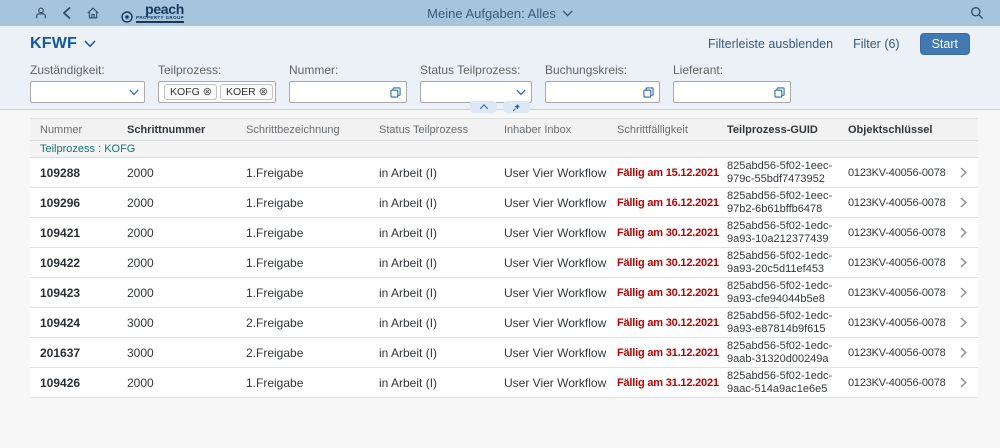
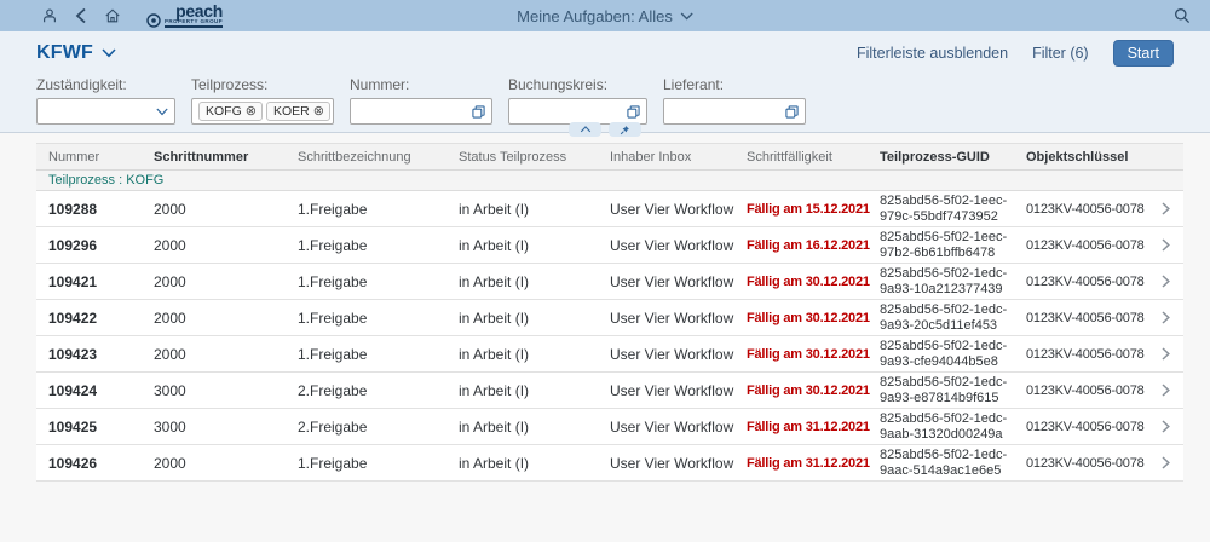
  peach
  Meine Aufgaben: Alles
  KFWF
  Filterleiste ausblenden
  Filter (6)
  Start
  Zuständigkeit:
  Teilprozess:
  KOFG
  ⊗
  KOER
  ⊗
  Nummer:
- Status Teilprozess:
  Buchungskreis:
  Lieferant:
  Nummer
  Schrittnummer
  Schrittbezeichnung
  Status Teilprozess
  Inhaber Inbox
  Schrittfälligkeit
  Teilprozess-GUID
  Objektschlüssel
  Teilprozess : KOFG
  109288
  2000
  1.Freigabe
  in Arbeit (I)
  User Vier Workflow
  Fällig am 15.12.2021
  825abd56-5f02-1eec-979c-55bdf7473952
  0123KV-40056-0078
  109296
  2000
  1.Freigabe
  in Arbeit (I)
  User Vier Workflow
  Fällig am 16.12.2021
  825abd56-5f02-1eec-97b2-6b61bffb6478
  0123KV-40056-0078
  109421
  2000
  1.Freigabe
  in Arbeit (I)
  User Vier Workflow
  Fällig am 30.12.2021
  825abd56-5f02-1edc-9a93-10a212377439
  0123KV-40056-0078
  109422
  2000
  1.Freigabe
  in Arbeit (I)
  User Vier Workflow
  Fällig am 30.12.2021
  825abd56-5f02-1edc-9a93-20c5d11ef453
  0123KV-40056-0078
  109423
  2000
  1.Freigabe
  in Arbeit (I)
  User Vier Workflow
  Fällig am 30.12.2021
  825abd56-5f02-1edc-9a93-cfe94044b5e8
  0123KV-40056-0078
  109424
  3000
  2.Freigabe
  in Arbeit (I)
  User Vier Workflow
  Fällig am 30.12.2021
  825abd56-5f02-1edc-9a93-e87814b9f615
  0123KV-40056-0078
- 201637
+ 109425
  3000
  2.Freigabe
  in Arbeit (I)
  User Vier Workflow
  Fällig am 31.12.2021
  825abd56-5f02-1edc-9aab-31320d00249a
  0123KV-40056-0078
  109426
  2000
  1.Freigabe
  in Arbeit (I)
  User Vier Workflow
  Fällig am 31.12.2021
  825abd56-5f02-1edc-9aac-514a9ac1e6e5
  0123KV-40056-0078
